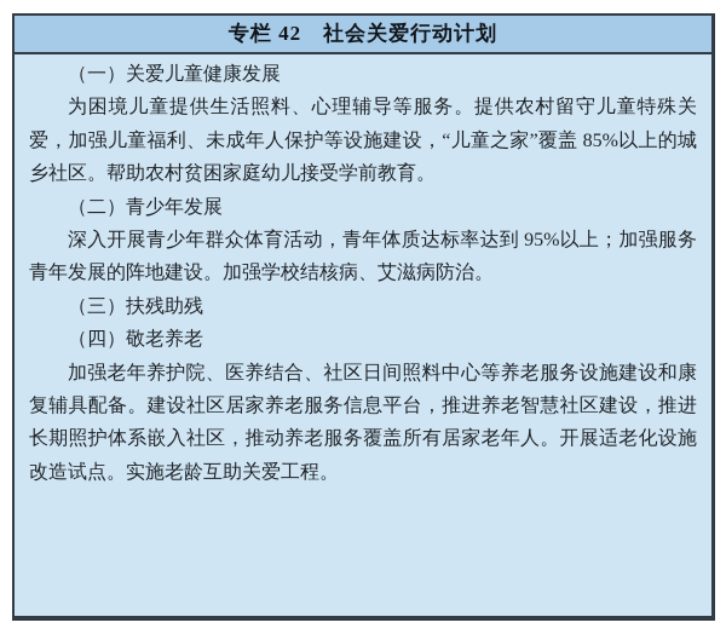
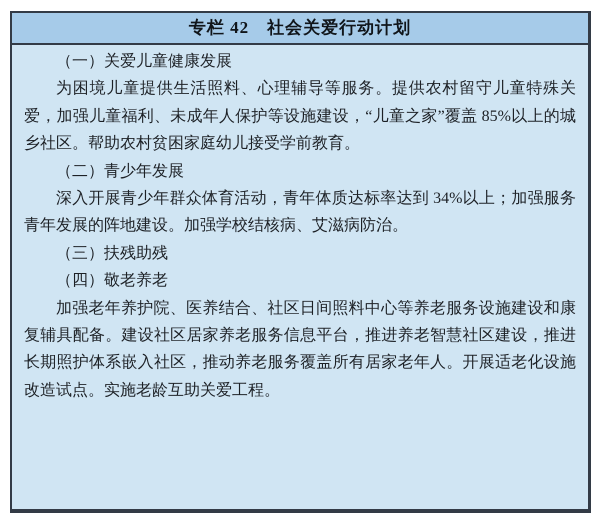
  专栏 42 社会关爱行动计划
  （一）关爱儿童健康发展
  为困境儿童提供生活照料、心理辅导等服务。提供农村留守儿童特殊关爱，加强儿童福利、未成年人保护等设施建设，“儿童之家”覆盖 85%以上的城乡社区。帮助农村贫困家庭幼儿接受学前教育。
  （二）青少年发展
- 深入开展青少年群众体育活动，青年体质达标率达到 95%以上；加强服务青年发展的阵地建设。加强学校结核病、艾滋病防治。
+ 深入开展青少年群众体育活动，青年体质达标率达到 34%以上；加强服务青年发展的阵地建设。加强学校结核病、艾滋病防治。
  （三）扶残助残
  （四）敬老养老
  加强老年养护院、医养结合、社区日间照料中心等养老服务设施建设和康复辅具配备。建设社区居家养老服务信息平台，推进养老智慧社区建设，推进长期照护体系嵌入社区，推动养老服务覆盖所有居家老年人。开展适老化设施改造试点。实施老龄互助关爱工程。
